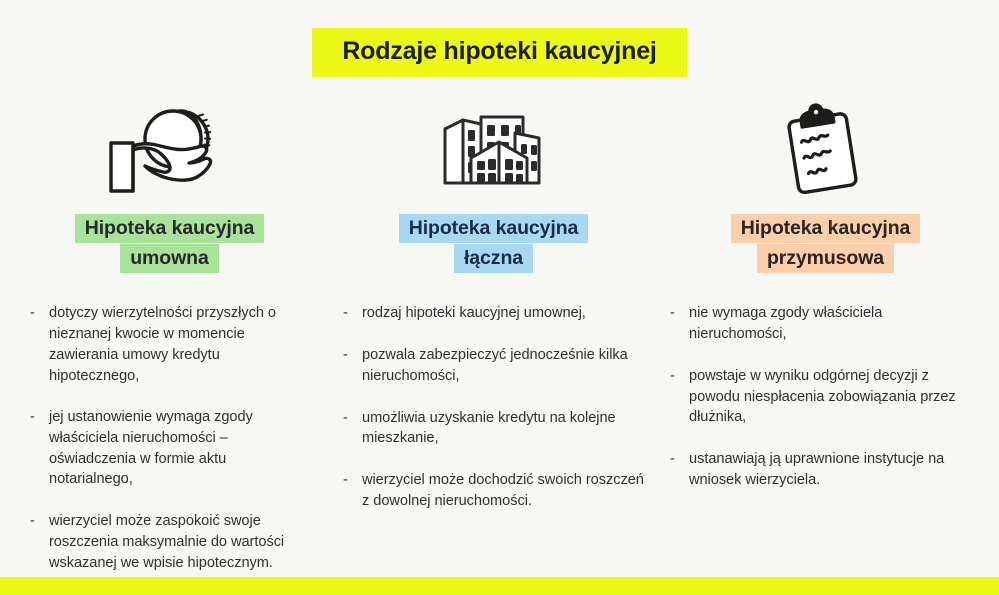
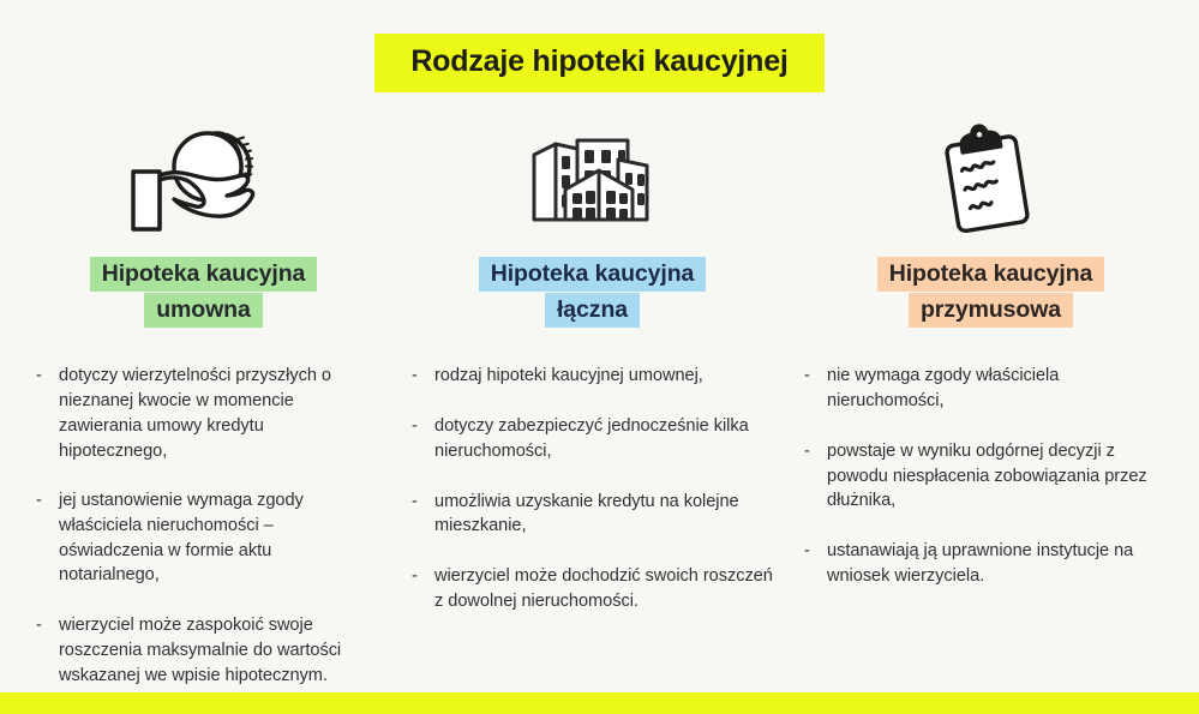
  Rodzaje hipoteki kaucyjnej
  Hipoteka kaucyjna
  umowna
  -
  dotyczy wierzytelności przyszłych o nieznanej kwocie w momencie zawierania umowy kredytu hipotecznego,
  -
  jej ustanowienie wymaga zgody właściciela nieruchomości – oświadczenia w formie aktu notarialnego,
  -
  wierzyciel może zaspokoić swoje roszczenia maksymalnie do wartości wskazanej we wpisie hipotecznym.
  Hipoteka kaucyjna
  łączna
  -
  rodzaj hipoteki kaucyjnej umownej,
  -
- pozwala zabezpieczyć jednocześnie kilka nieruchomości,
+ dotyczy zabezpieczyć jednocześnie kilka nieruchomości,
  -
  umożliwia uzyskanie kredytu na kolejne mieszkanie,
  -
  wierzyciel może dochodzić swoich roszczeń z dowolnej nieruchomości.
  Hipoteka kaucyjna
  przymusowa
  -
  nie wymaga zgody właściciela nieruchomości,
  -
  powstaje w wyniku odgórnej decyzji z powodu niespłacenia zobowiązania przez dłużnika,
  -
  ustanawiają ją uprawnione instytucje na wniosek wierzyciela.
